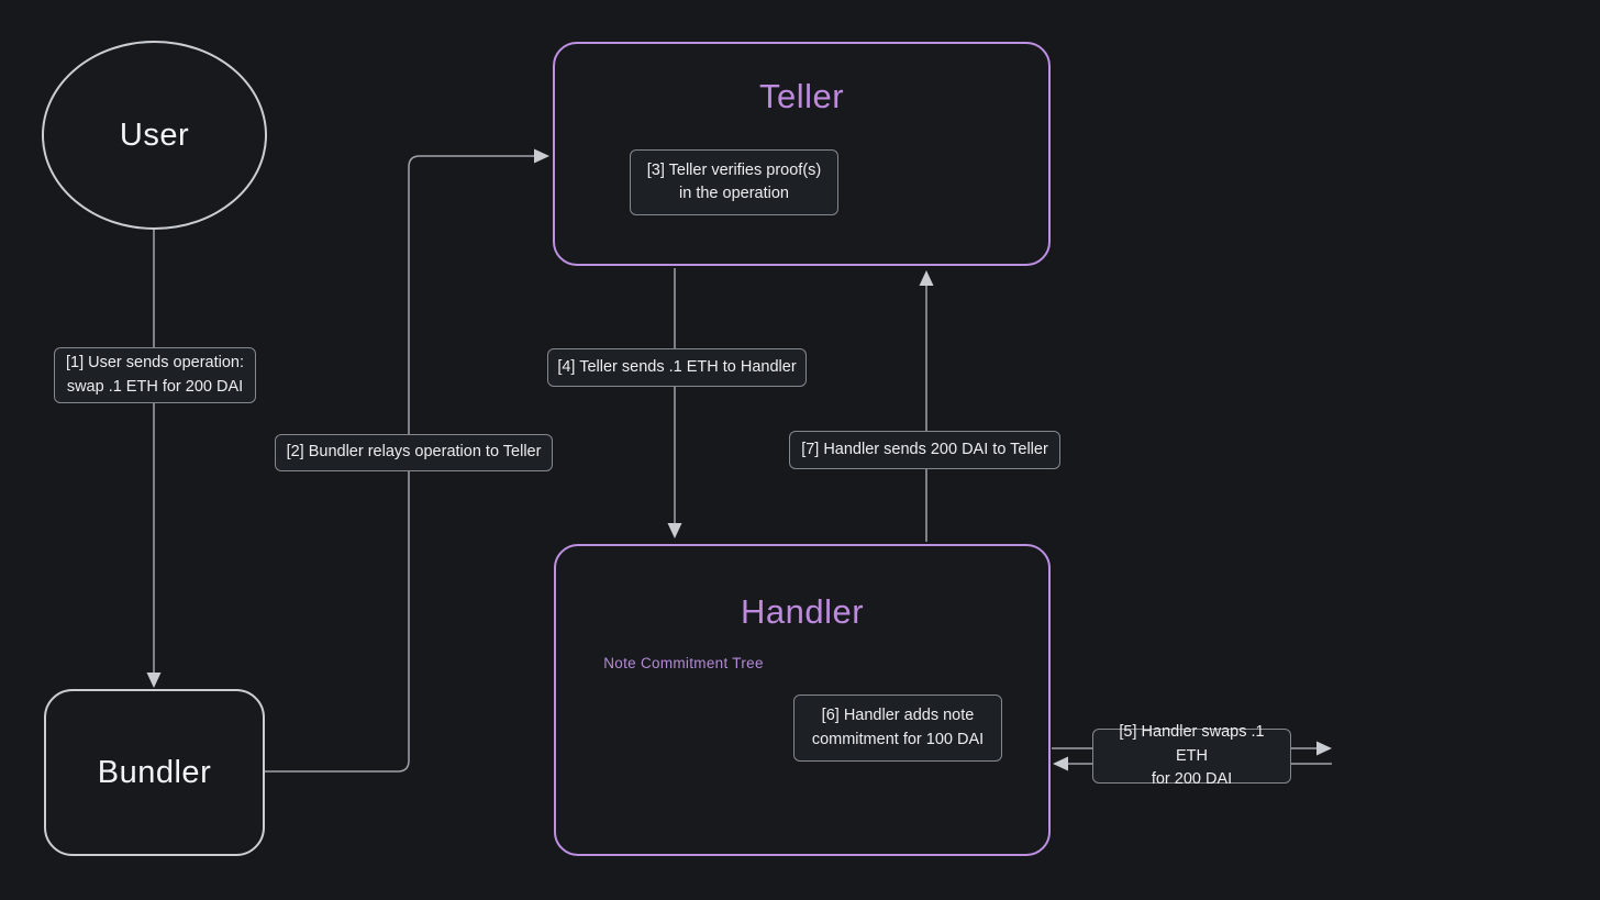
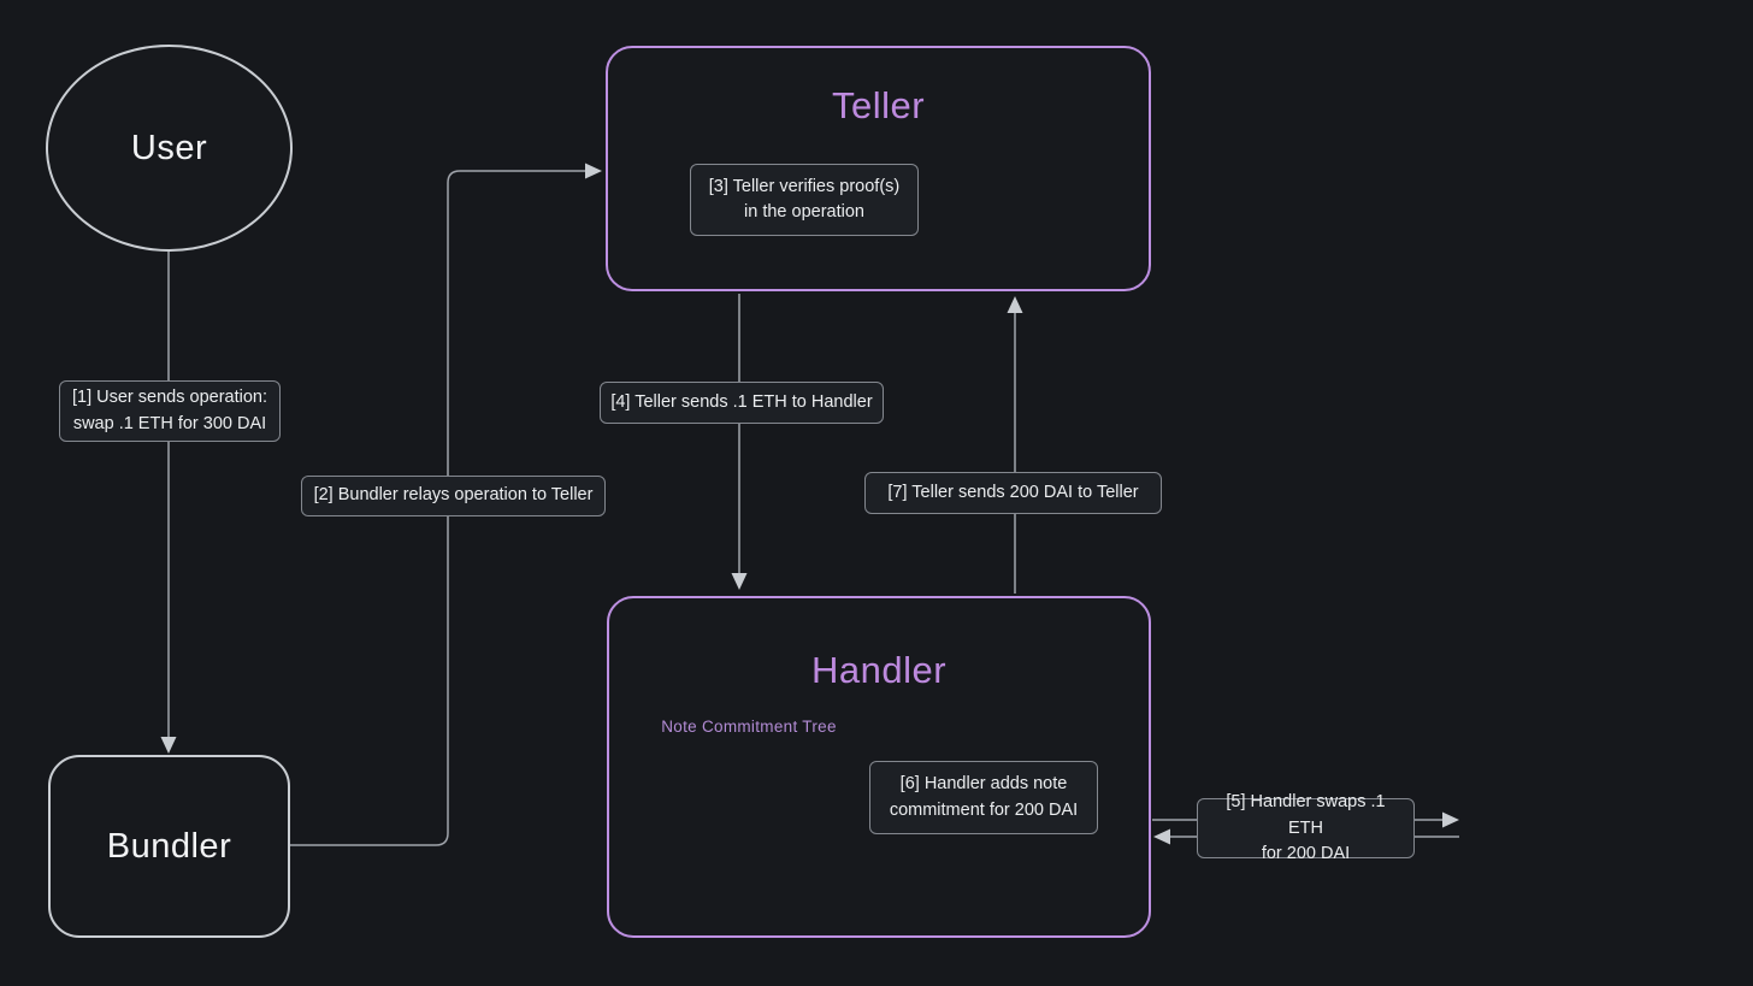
  Teller
  Handler
  Note Commitment Tree
  User
  Bundler
  [1] User sends operation:
- swap .1 ETH for 200 DAI
+ swap .1 ETH for 300 DAI
  [2] Bundler relays operation to Teller
  [3] Teller verifies proof(s)
  in the operation
  [4] Teller sends .1 ETH to Handler
  [5] Handler swaps .1 ETH
  for 200 DAI
  [6] Handler adds note
- commitment for 100 DAI
+ commitment for 200 DAI
- [7] Handler sends 200 DAI to Teller
+ [7] Teller sends 200 DAI to Teller
